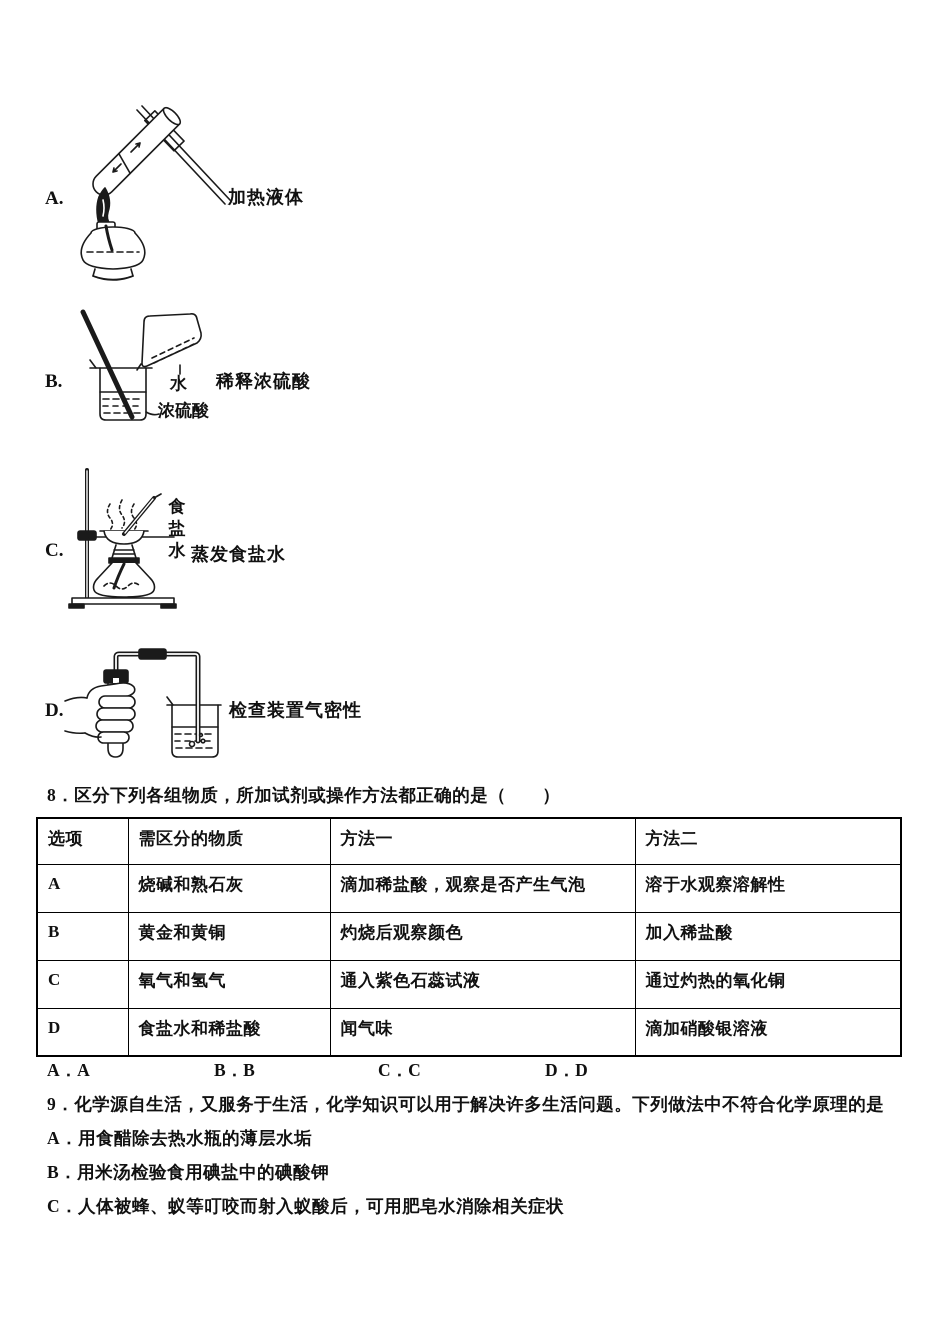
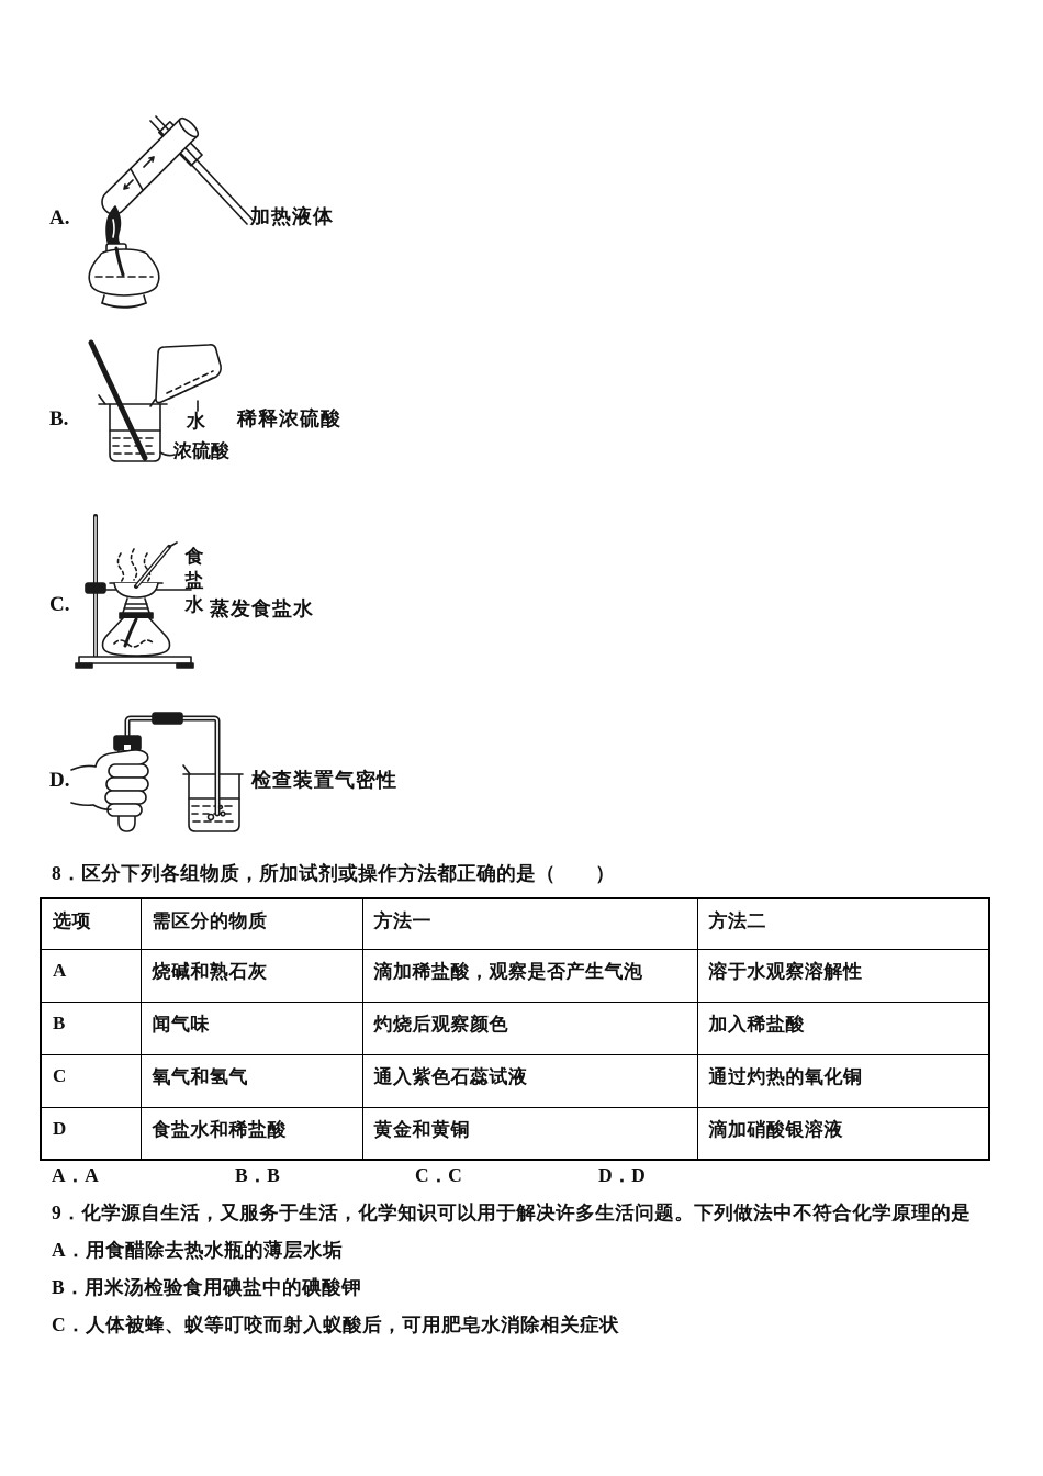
  A.
  加热液体
  B.
  水
  浓硫酸
  稀释浓硫酸
  C.
  食盐水
  蒸发食盐水
  D.
  检查装置气密性
  8．区分下列各组物质，所加试剂或操作方法都正确的是（ ）
  选项	需区分的物质	方法一	方法二
  A	烧碱和熟石灰	滴加稀盐酸，观察是否产生气泡	溶于水观察溶解性
- B	黄金和黄铜	灼烧后观察颜色	加入稀盐酸
+ B	闻气味	灼烧后观察颜色	加入稀盐酸
  C	氧气和氢气	通入紫色石蕊试液	通过灼热的氧化铜
- D	食盐水和稀盐酸	闻气味	滴加硝酸银溶液
+ D	食盐水和稀盐酸	黄金和黄铜	滴加硝酸银溶液
  A．A
  B．B
  C．C
  D．D
  9．化学源自生活，又服务于生活，化学知识可以用于解决许多生活问题。下列做法中不符合化学原理的是
  A．用食醋除去热水瓶的薄层水垢
  B．用米汤检验食用碘盐中的碘酸钾
  C．人体被蜂、蚁等叮咬而射入蚁酸后，可用肥皂水消除相关症状
